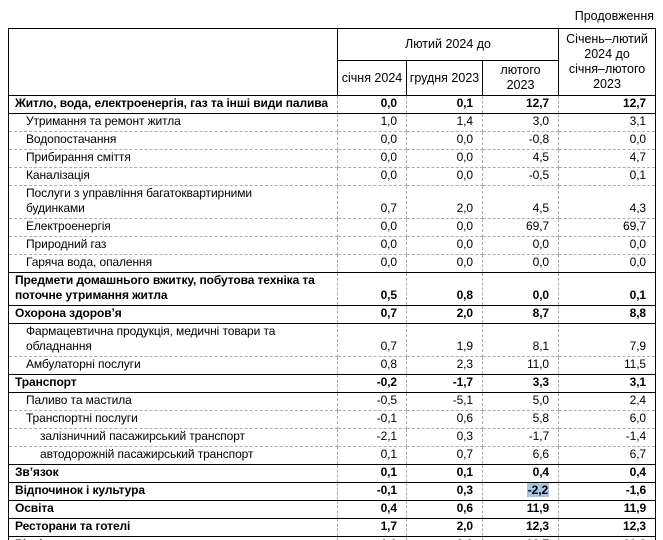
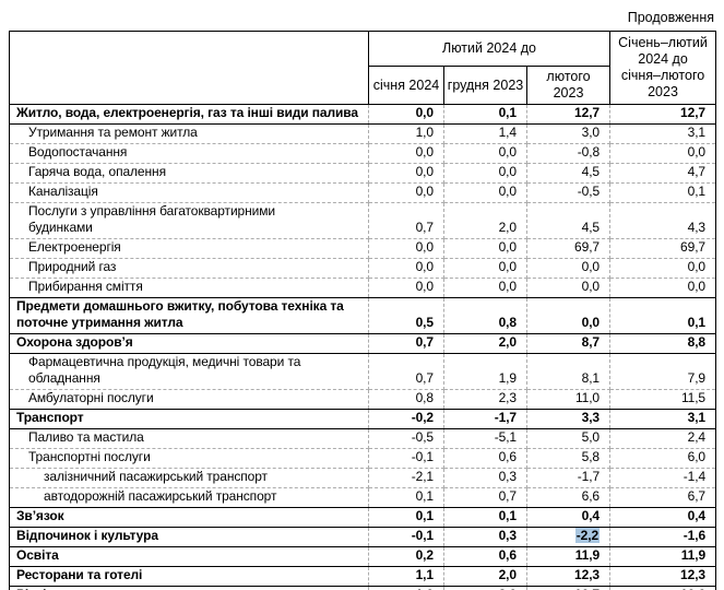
  Продовження
  	Лютий 2024 до	Січень–лютий 2024 до січня–лютого 2023
  січня 2024	грудня 2023	лютого 2023
  Житло, вода, електроенергія, газ та інші види палива	0,0	0,1	12,7	12,7
  Утримання та ремонт житла	1,0	1,4	3,0	3,1
  Водопостачання	0,0	0,0	-0,8	0,0
- Прибирання сміття	0,0	0,0	4,5	4,7
+ Гаряча вода, опалення	0,0	0,0	4,5	4,7
  Каналізація	0,0	0,0	-0,5	0,1
  Послуги з управління багатоквартирними будинками	0,7	2,0	4,5	4,3
  Електроенергія	0,0	0,0	69,7	69,7
  Природний газ	0,0	0,0	0,0	0,0
- Гаряча вода, опалення	0,0	0,0	0,0	0,0
+ Прибирання сміття	0,0	0,0	0,0	0,0
  Предмети домашнього вжитку, побутова техніка та поточне утримання житла	0,5	0,8	0,0	0,1
  Охорона здоров’я	0,7	2,0	8,7	8,8
  Фармацевтична продукція, медичні товари та обладнання	0,7	1,9	8,1	7,9
  Амбулаторні послуги	0,8	2,3	11,0	11,5
  Транспорт	-0,2	-1,7	3,3	3,1
  Паливо та мастила	-0,5	-5,1	5,0	2,4
  Транспортні послуги	-0,1	0,6	5,8	6,0
  залізничний пасажирський транспорт	-2,1	0,3	-1,7	-1,4
  автодорожній пасажирський транспорт	0,1	0,7	6,6	6,7
  Зв’язок	0,1	0,1	0,4	0,4
  Відпочинок і культура	-0,1	0,3	-2,2	-1,6
- Освіта	0,4	0,6	11,9	11,9
+ Освіта	0,2	0,6	11,9	11,9
- Ресторани та готелі	1,7	2,0	12,3	12,3
+ Ресторани та готелі	1,1	2,0	12,3	12,3
